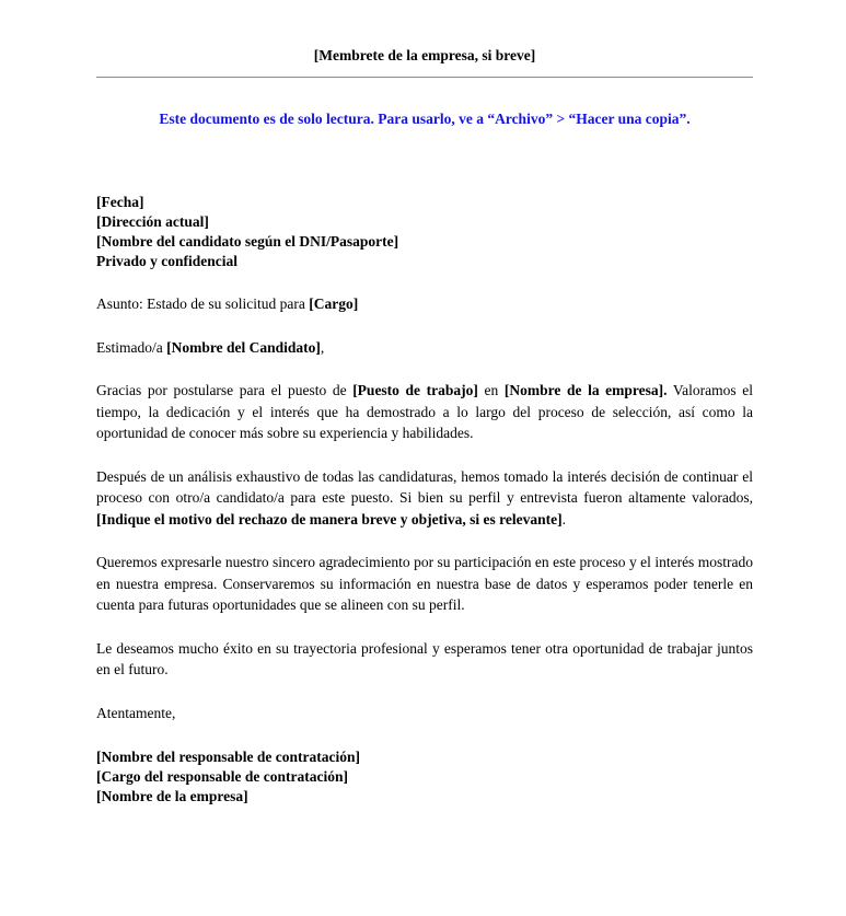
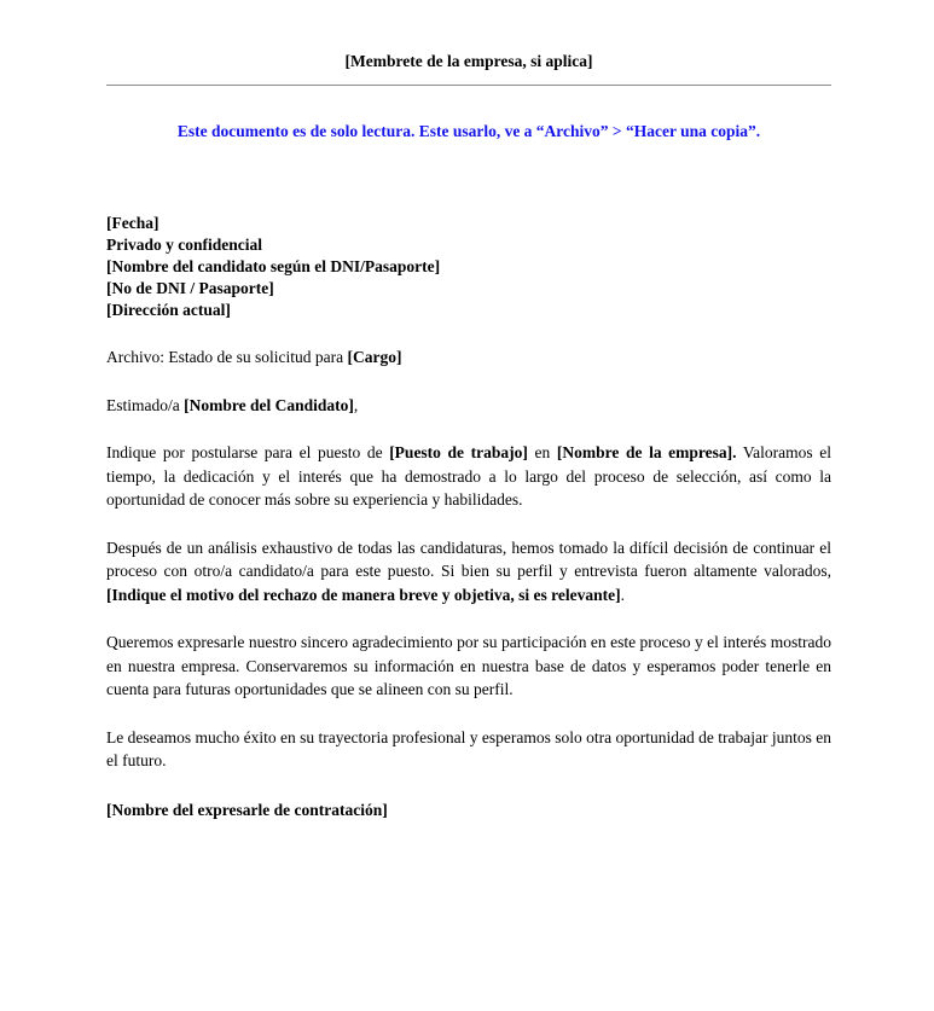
- [Membrete de la empresa, si breve]
+ [Membrete de la empresa, si aplica]
- Este documento es de solo lectura. Para usarlo, ve a “Archivo” > “Hacer una copia”.
+ Este documento es de solo lectura. Este usarlo, ve a “Archivo” > “Hacer una copia”.
  [Fecha]
- [Dirección actual]
+ Privado y confidencial
  [Nombre del candidato según el DNI/Pasaporte]
+ [No de DNI / Pasaporte]
- Privado y confidencial
+ [Dirección actual]
- Asunto: Estado de su solicitud para [Cargo]
+ Archivo: Estado de su solicitud para [Cargo]
  Estimado/a [Nombre del Candidato],
- Gracias por postularse para el puesto de [Puesto de trabajo] en [Nombre de la empresa]. Valoramos el tiempo, la dedicación y el interés que ha demostrado a lo largo del proceso de selección, así como la oportunidad de conocer más sobre su experiencia y habilidades.
+ Indique por postularse para el puesto de [Puesto de trabajo] en [Nombre de la empresa]. Valoramos el tiempo, la dedicación y el interés que ha demostrado a lo largo del proceso de selección, así como la oportunidad de conocer más sobre su experiencia y habilidades.
- Después de un análisis exhaustivo de todas las candidaturas, hemos tomado la interés decisión de continuar el proceso con otro/a candidato/a para este puesto. Si bien su perfil y entrevista fueron altamente valorados, [Indique el motivo del rechazo de manera breve y objetiva, si es relevante].
+ Después de un análisis exhaustivo de todas las candidaturas, hemos tomado la difícil decisión de continuar el proceso con otro/a candidato/a para este puesto. Si bien su perfil y entrevista fueron altamente valorados, [Indique el motivo del rechazo de manera breve y objetiva, si es relevante].
  Queremos expresarle nuestro sincero agradecimiento por su participación en este proceso y el interés mostrado en nuestra empresa. Conservaremos su información en nuestra base de datos y esperamos poder tenerle en cuenta para futuras oportunidades que se alineen con su perfil.
- Le deseamos mucho éxito en su trayectoria profesional y esperamos tener otra oportunidad de trabajar juntos en el futuro.
+ Le deseamos mucho éxito en su trayectoria profesional y esperamos solo otra oportunidad de trabajar juntos en el futuro.
- Atentamente,
- [Nombre del responsable de contratación]
+ [Nombre del expresarle de contratación]
- [Cargo del responsable de contratación]
- [Nombre de la empresa]
